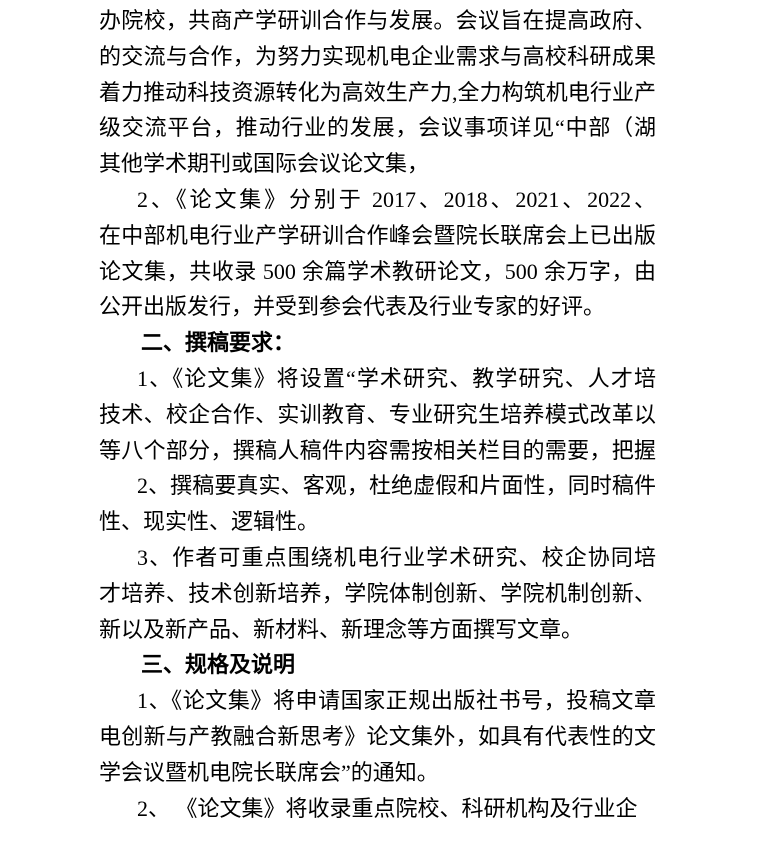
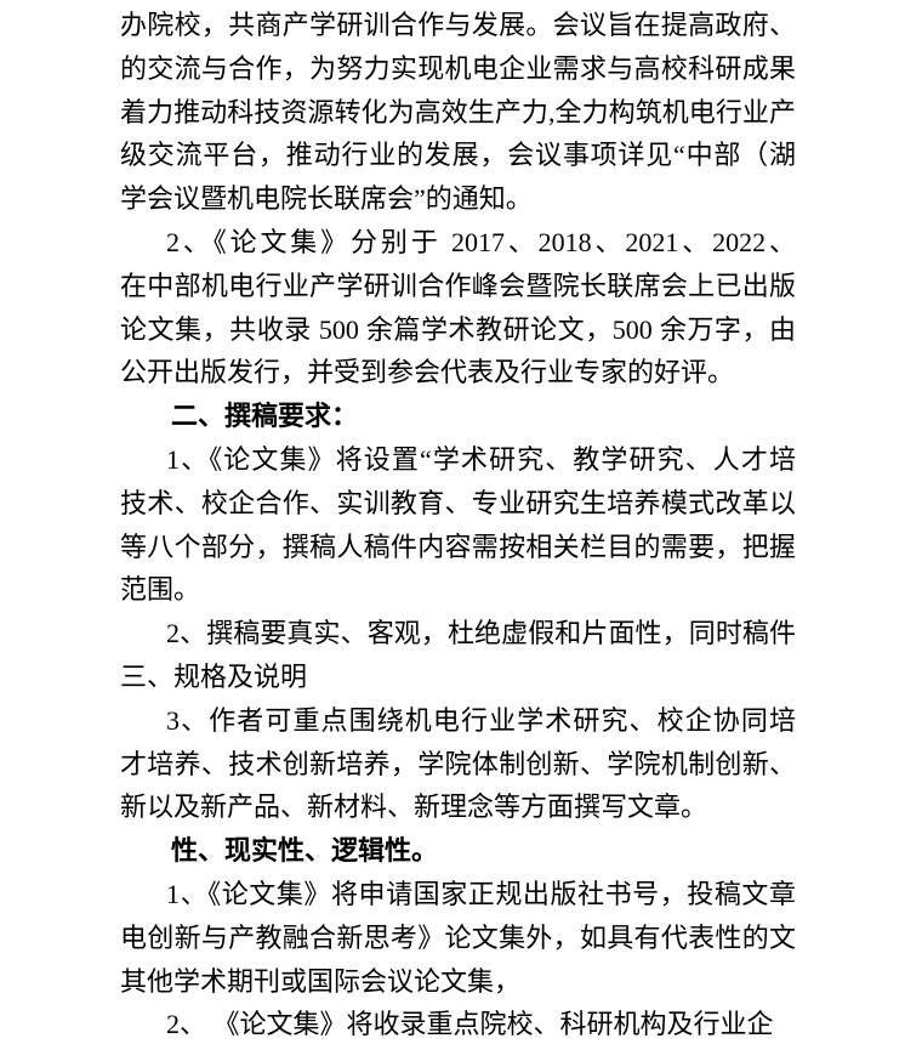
  办院校，共商产学研训合作与发展。会议旨在提高政府、
  的交流与合作，为努力实现机电企业需求与高校科研成果
  着力推动科技资源转化为高效生产力,全力构筑机电行业产
  级交流平台，推动行业的发展，会议事项详见“中部（湖
- 其他学术期刊或国际会议论文集，
+ 学会议暨机电院长联席会”的通知。
  2、《论文集》分别于 2017、2018、2021、2022、
  在中部机电行业产学研训合作峰会暨院长联席会上已出版
  论文集，共收录 500 余篇学术教研论文，500 余万字，由
  公开出版发行，并受到参会代表及行业专家的好评。
  二、撰稿要求：
  1、《论文集》将设置“学术研究、教学研究、人才培
  技术、校企合作、实训教育、专业研究生培养模式改革以
  等八个部分，撰稿人稿件内容需按相关栏目的需要，把握
+ 范围。
  2、撰稿要真实、客观，杜绝虚假和片面性，同时稿件
- 性、现实性、逻辑性。
+ 三、规格及说明
  3、作者可重点围绕机电行业学术研究、校企协同培
  才培养、技术创新培养，学院体制创新、学院机制创新、
  新以及新产品、新材料、新理念等方面撰写文章。
- 三、规格及说明
+ 性、现实性、逻辑性。
  1、《论文集》将申请国家正规出版社书号，投稿文章
  电创新与产教融合新思考》论文集外，如具有代表性的文
- 学会议暨机电院长联席会”的通知。
+ 其他学术期刊或国际会议论文集，
  2、 《论文集》将收录重点院校、科研机构及行业企
